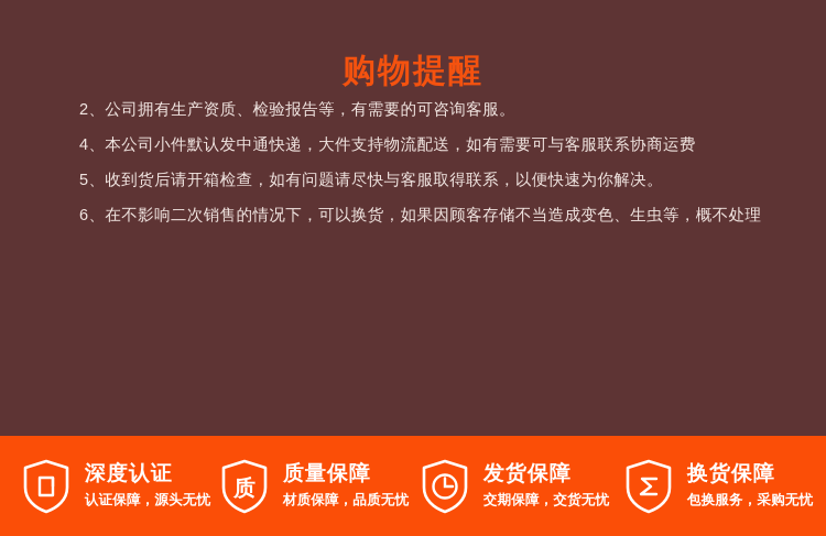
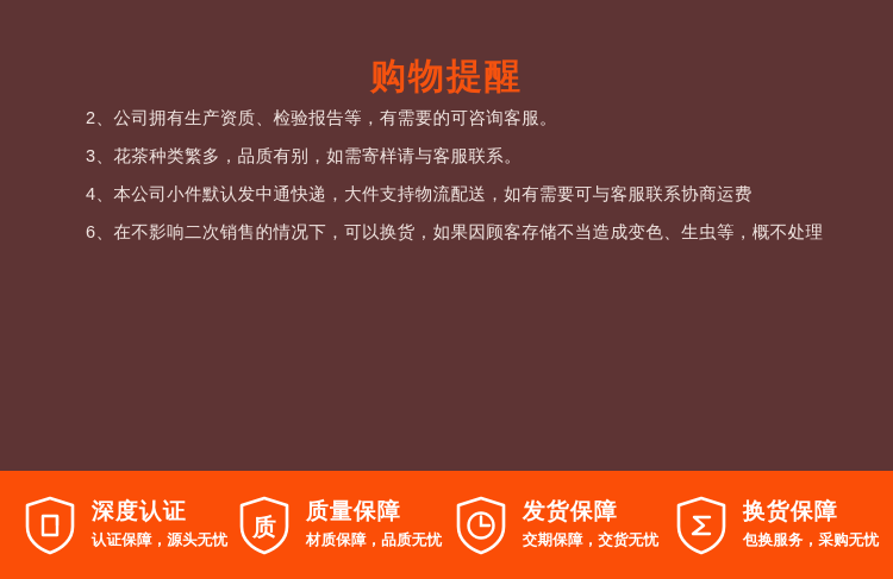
  购物提醒
  2、公司拥有生产资质、检验报告等，有需要的可咨询客服。
+ 3、花茶种类繁多，品质有别，如需寄样请与客服联系。
  4、本公司小件默认发中通快递，大件支持物流配送，如有需要可与客服联系协商运费
- 5、收到货后请开箱检查，如有问题请尽快与客服取得联系，以便快速为你解决。
  6、在不影响二次销售的情况下，可以换货，如果因顾客存储不当造成变色、生虫等，概不处理
  深度认证
  认证保障，源头无忧
  质
  质量保障
  材质保障，品质无忧
  发货保障
  交期保障，交货无忧
  换货保障
  包换服务，采购无忧
